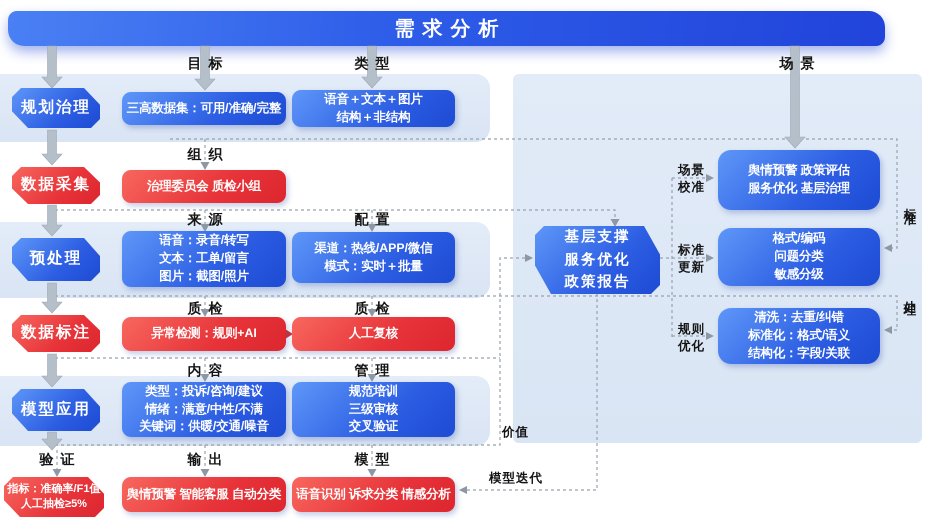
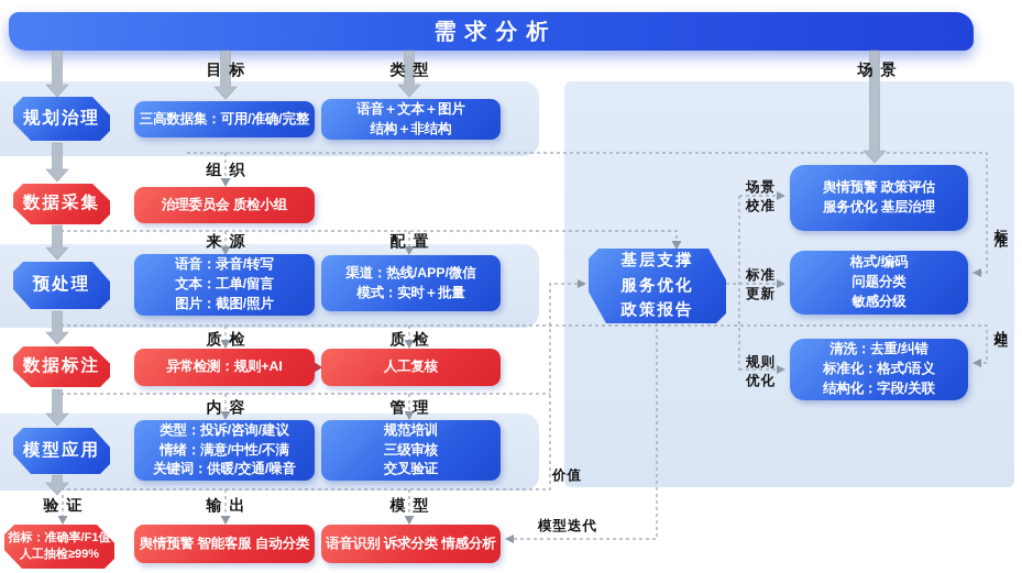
  需求分析
  规划治理
  数据采集
  预处理
  数据标注
  模型应用
  指标：准确率/F1值
- 人工抽检≥5%
+ 人工抽检≥99%
  目标
  类型
  场景
  组织
  来源
  配置
  质检
  质检
  内容
  管理
  验证
  输出
  模型
  价值
  模型迭代
  三高数据集：可用/准确/完整
  治理委员会 质检小组
  语音：录音/转写
  文本：工单/留言
  图片：截图/照片
  异常检测：规则+AI
  类型：投诉/咨询/建议
  情绪：满意/中性/不满
  关键词：供暖/交通/噪音
  舆情预警 智能客服 自动分类
  语音＋文本＋图片
  结构＋非结构
  渠道：热线/APP/微信
  模式：实时＋批量
  人工复核
  规范培训
  三级审核
  交叉验证
  语音识别 诉求分类 情感分析
  基层支撑
  服务优化
  政策报告
  舆情预警 政策评估
  服务优化 基层治理
  格式/编码
  问题分类
  敏感分级
  清洗：去重/纠错
  标准化：格式/语义
  结构化：字段/关联
  场景
  校准
  标准
  更新
  规则
  优化
